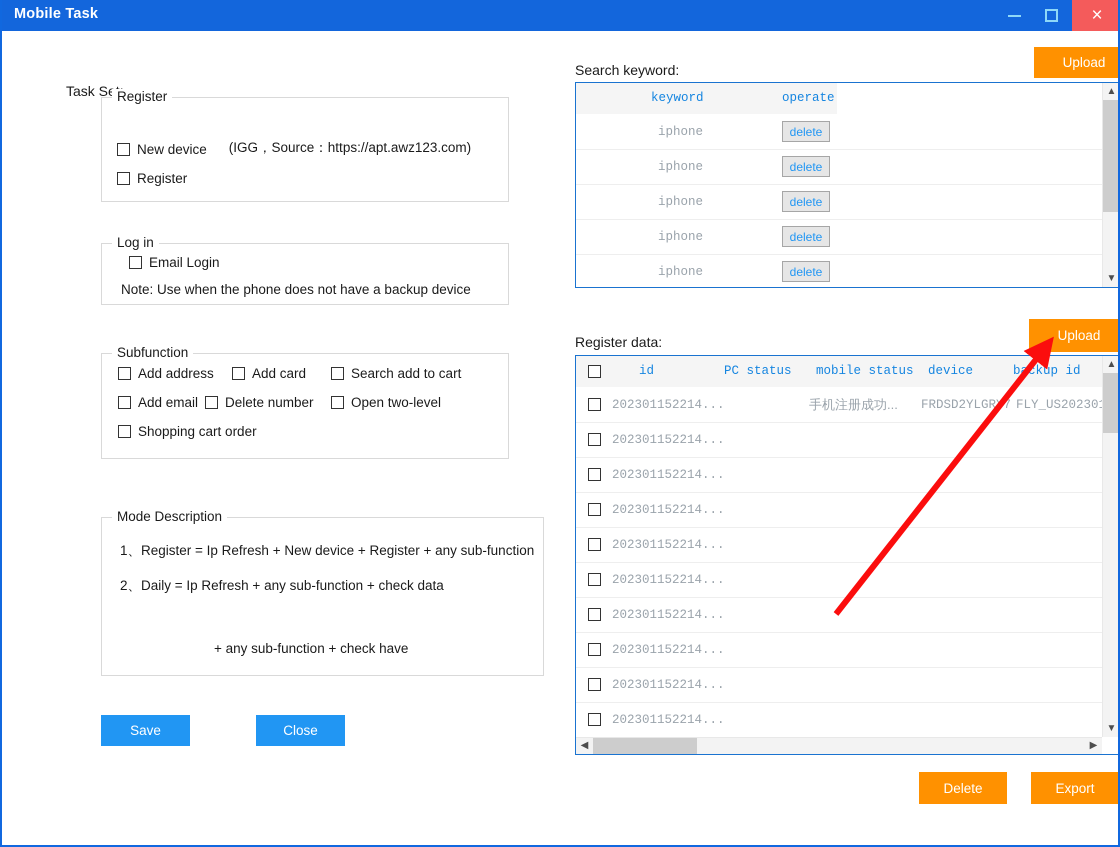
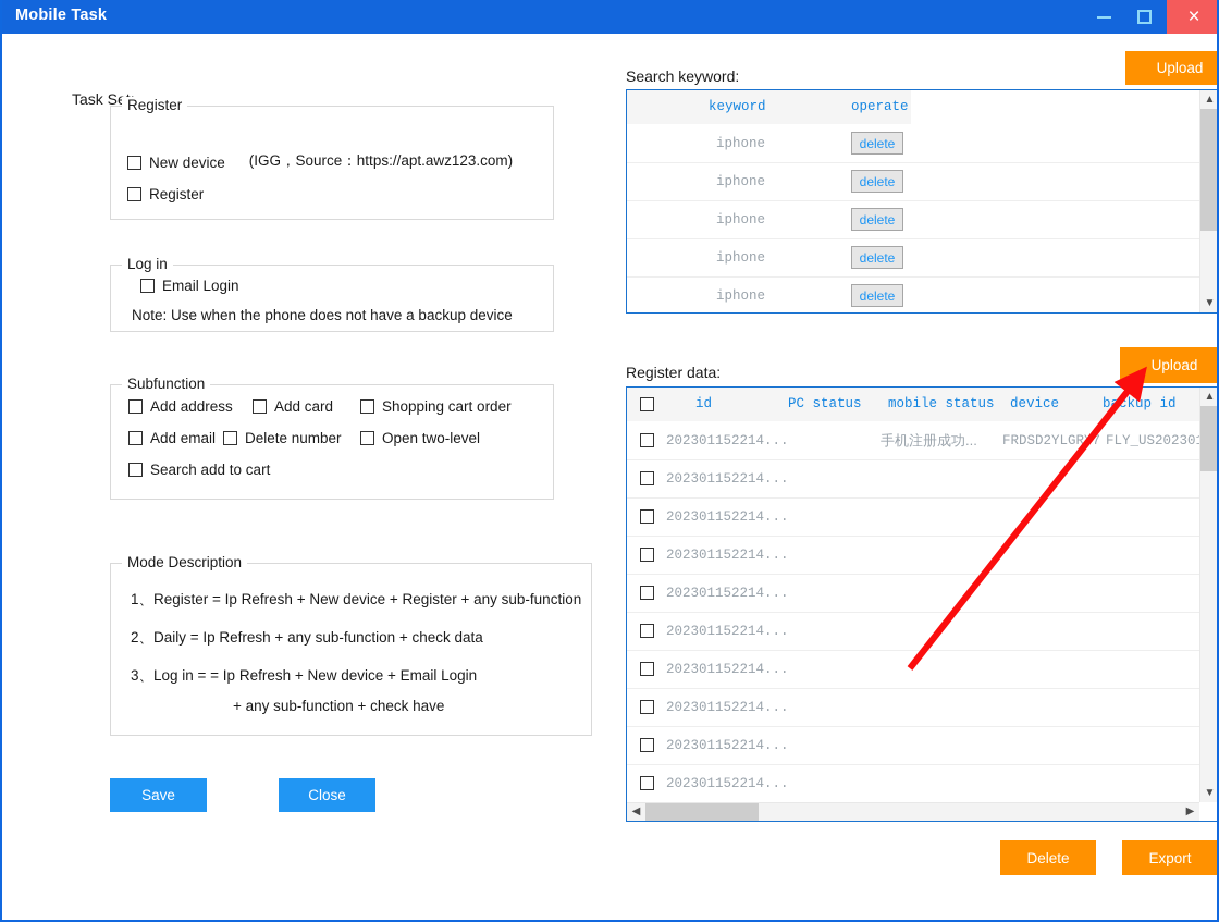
  Mobile Task
  ×
  Register
  New device
  (IGG，Source：https://apt.awz123.com)
  Register
  Log in
  Email Login
  Note: Use when the phone does not have a backup device
  Subfunction
  Add address
  Add card
- Search add to cart
+ Shopping cart order
  Add email
  Delete number
  Open two-level
- Shopping cart order
+ Search add to cart
  Mode Description
  1、Register = Ip Refresh + New device + Register + any sub-function
  2、Daily = Ip Refresh + any sub-function + check data
+ 3、Log in = = Ip Refresh + New device + Email Login
  + any sub-function + check have
  Save
  Close
  Search keyword:
  Upload
  keyword
  operate
  iphone
  delete
  iphone
  delete
  iphone
  delete
  iphone
  delete
  iphone
  delete
  ▲
  ▼
  Register data:
  Upload
  id
  PC status
  mobile status
  device
  bckup id
  202301152214...
  手机注册成功...
  FRDSD2YLGR7
  FLY_US20230
  202301152214...
  202301152214...
  202301152214...
  202301152214...
  202301152214...
  202301152214...
  202301152214...
  202301152214...
  202301152214...
  ▲
  ▼
  ◀
  ▶
  Delete
  Export
